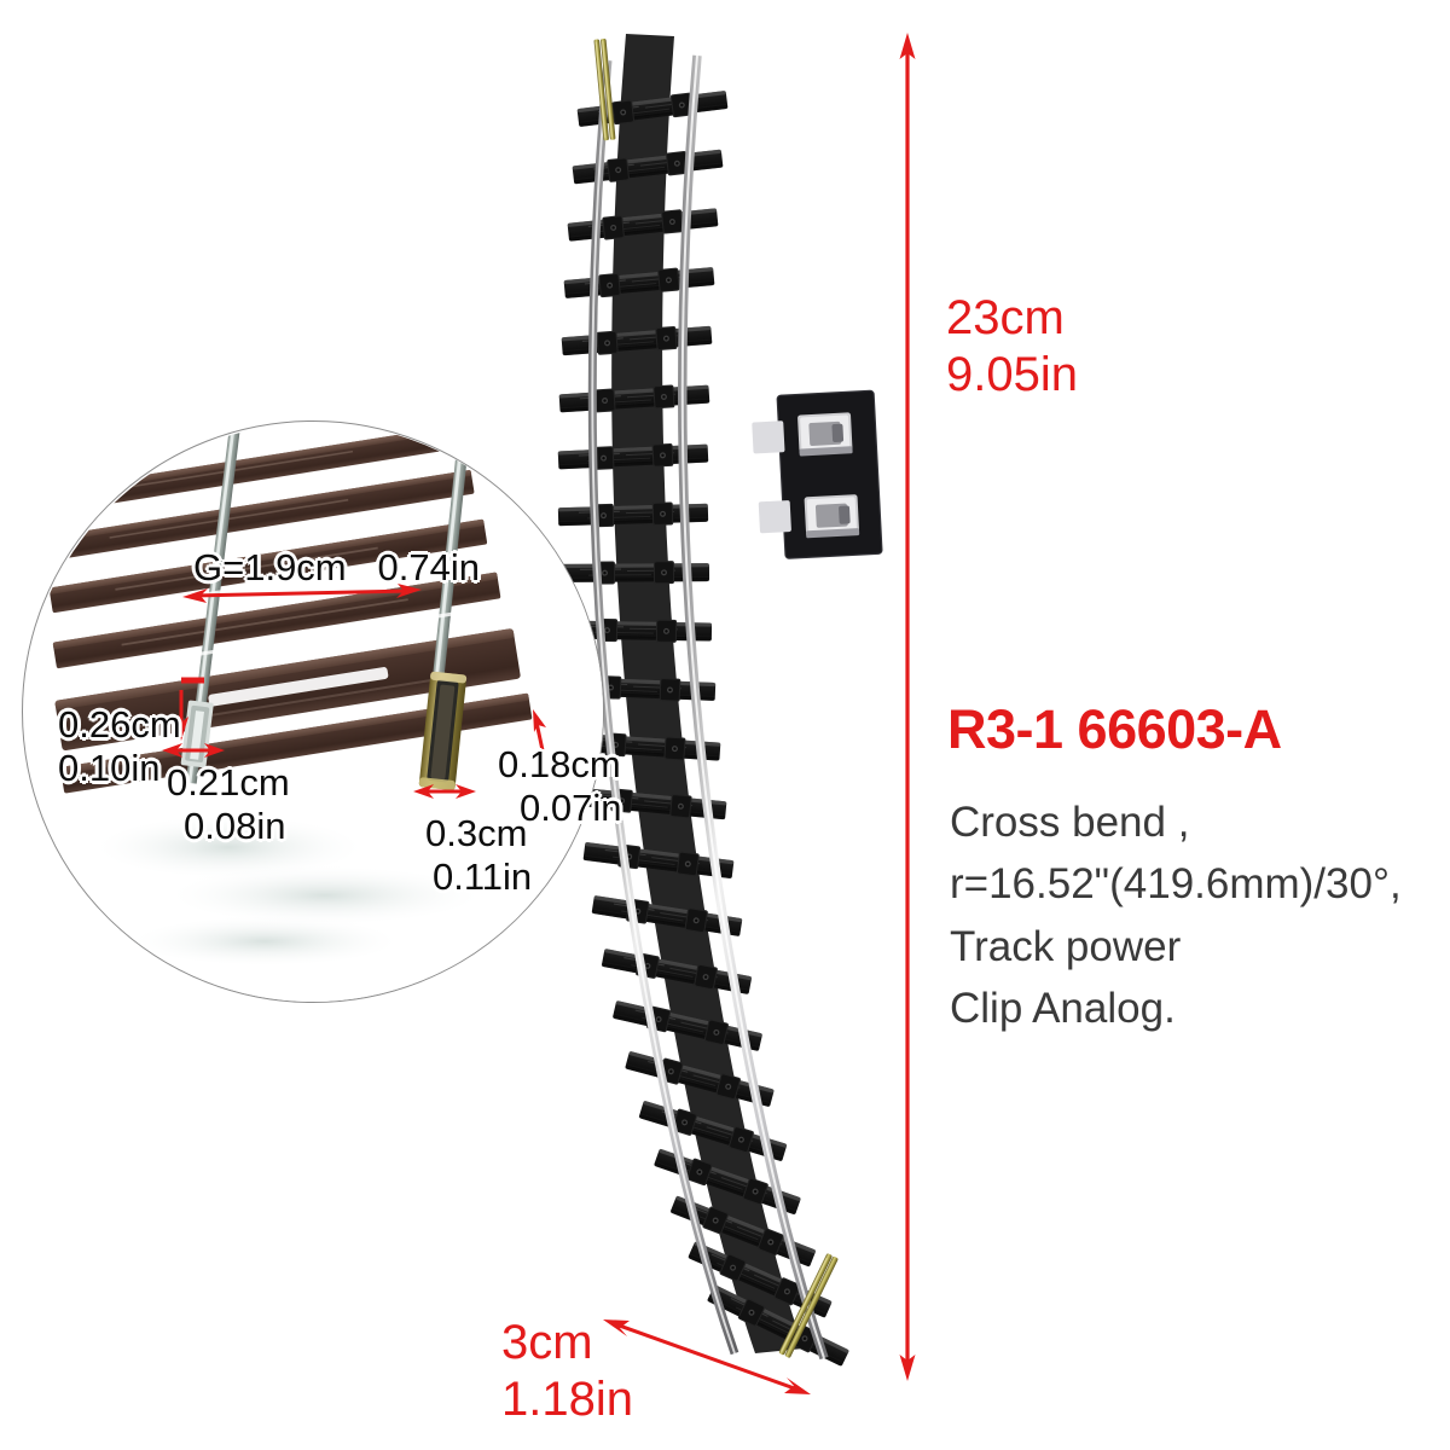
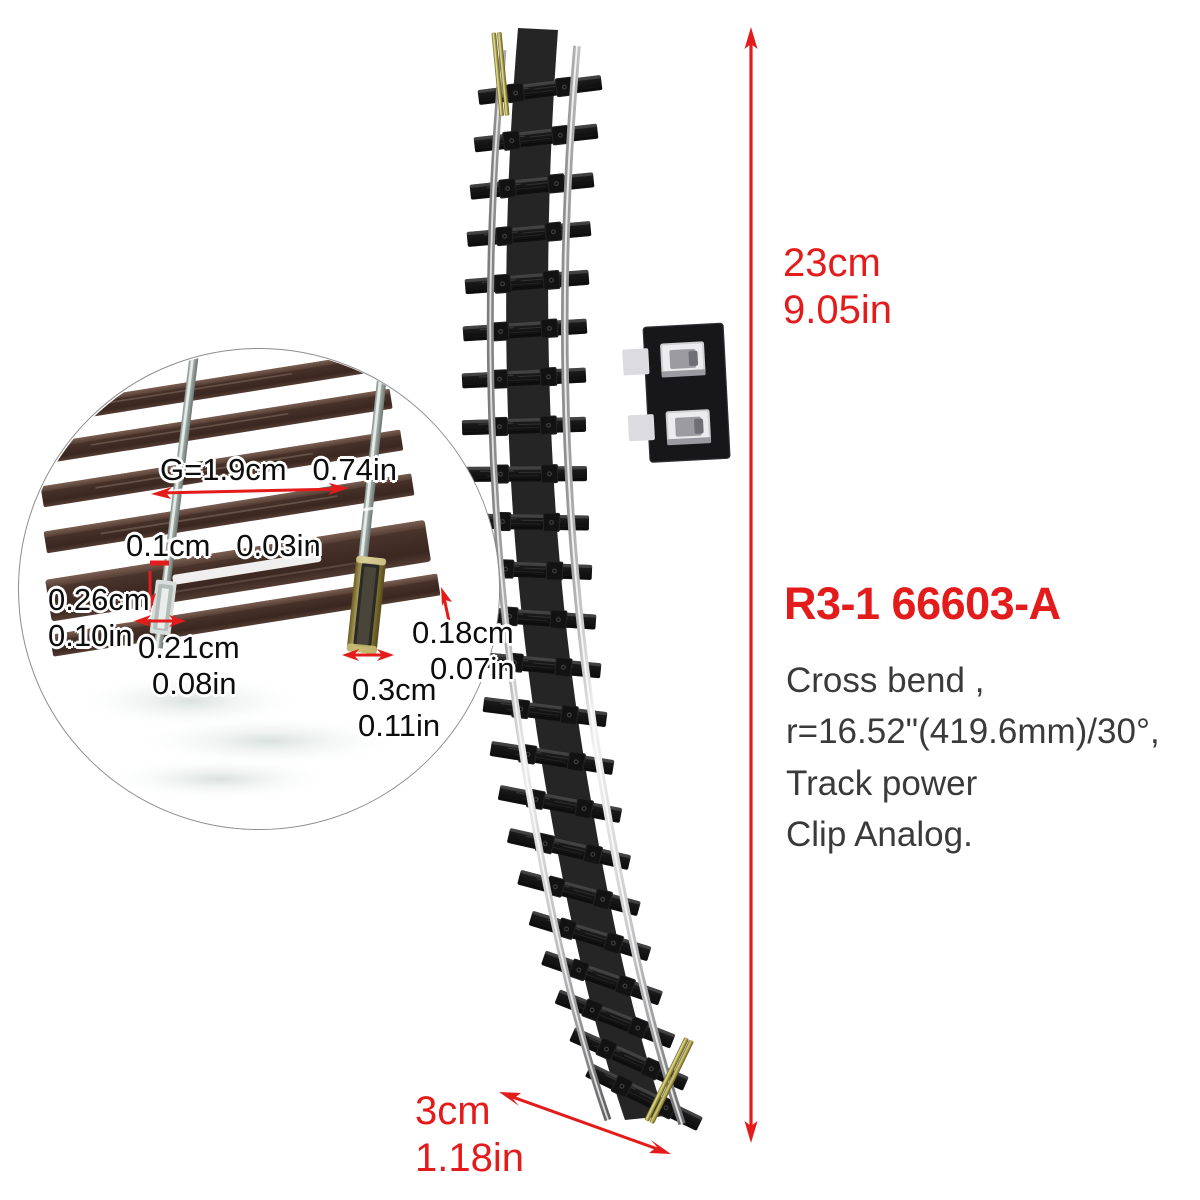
  23cm
  9.05in
  R3-1 66603-A
  Cross bend ,
  r=16.52"(419.6mm)/30°,
  Track power
  Clip Analog.
  3cm
  1.18in
  G=1.9cm 0.74in
+ 0.1cm 0.03in
  0.26cm
  0.10in
  0.21cm
  0.08in
  0.18cm
  0.07in
  0.3cm
  0.11in
